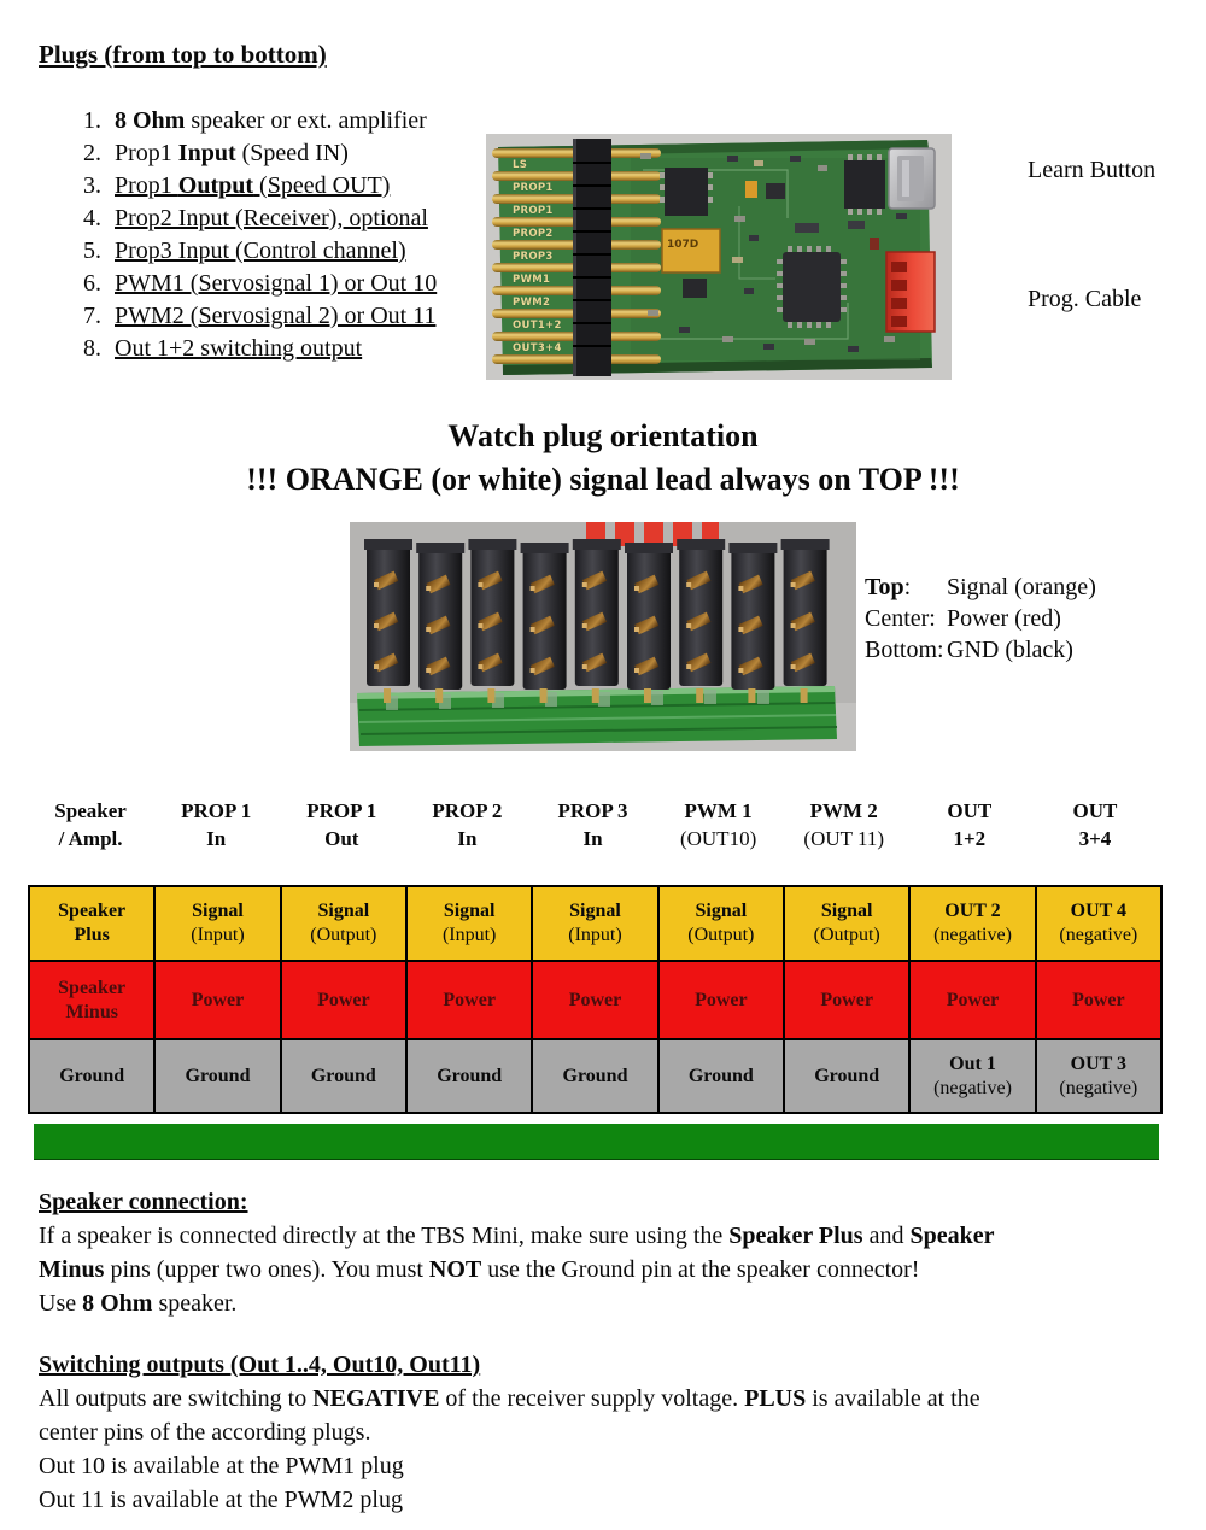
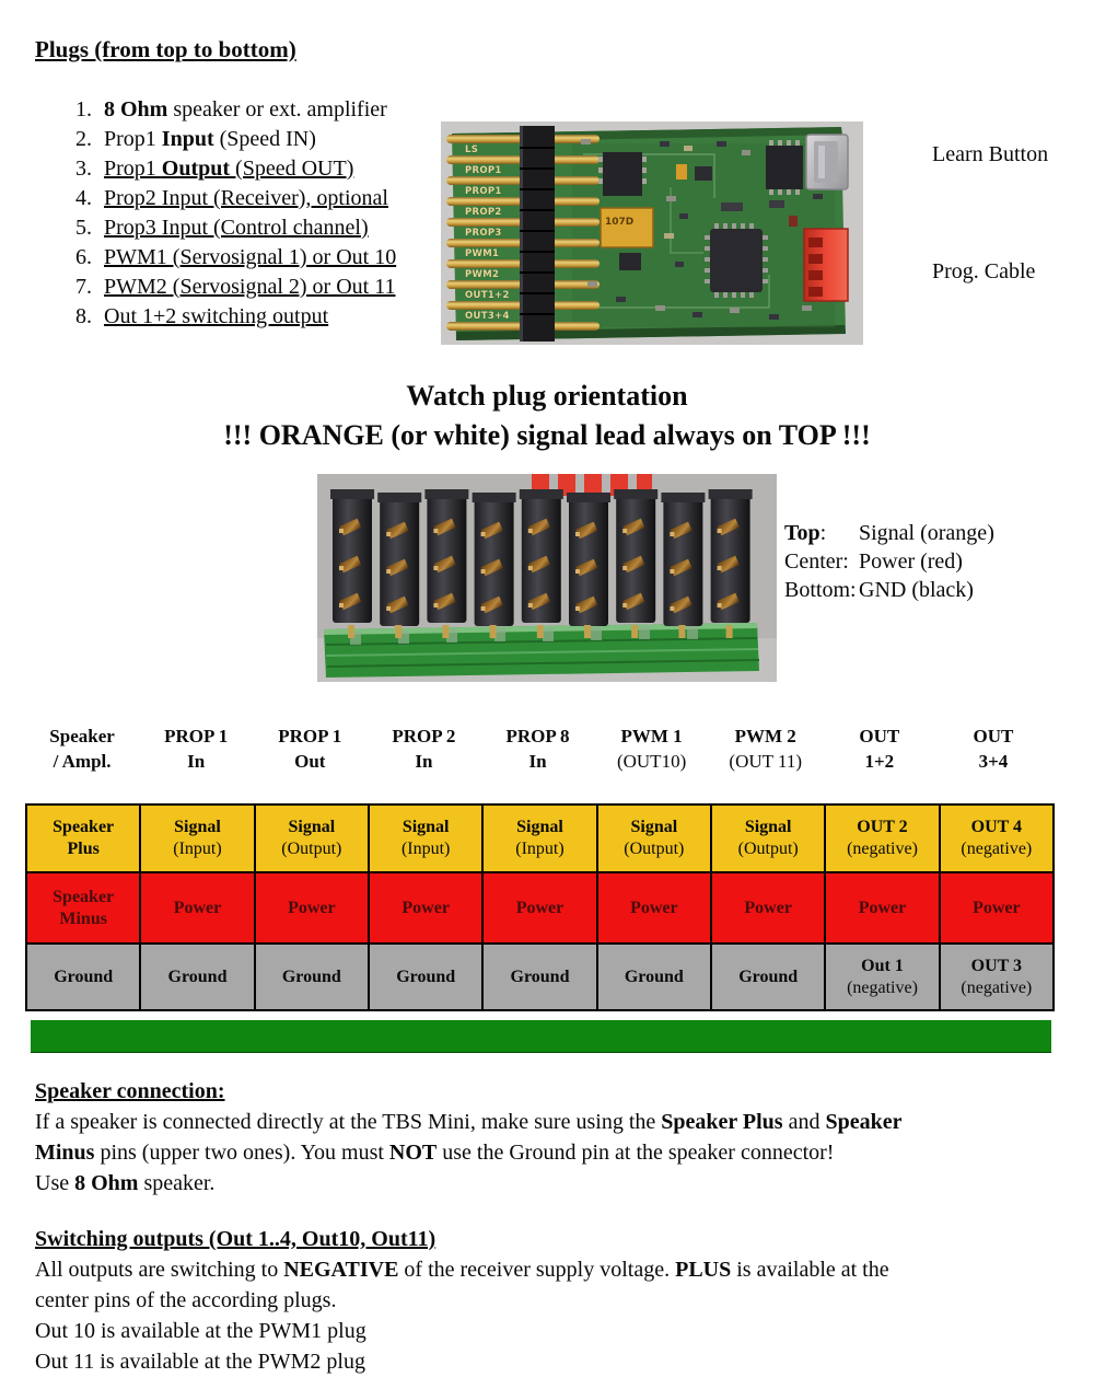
  Plugs (from top to bottom)
  1.
  8 Ohm speaker or ext. amplifier
  2.
  Prop1 Input (Speed IN)
  3.
  Prop1 Output (Speed OUT)
  4.
  Prop2 Input (Receiver), optional
  5.
  Prop3 Input (Control channel)
  6.
  PWM1 (Servosignal 1) or Out 10
  7.
  PWM2 (Servosignal 2) or Out 11
  8.
  Out 1+2 switching output
  LS
  PROP1
  PROP1
  PROP2
  PROP3
  PWM1
  PWM2
  OUT1+2
  OUT3+4
  107D
  Learn Button
  Prog. Cable
  Watch plug orientation
  !!! ORANGE (or white) signal lead always on TOP !!!
  Top:
  Signal (orange)
  Center:
  Power (red)
  Bottom:
  GND (black)
  Speaker
  / Ampl.
  PROP 1
  In
  PROP 1
  Out
  PROP 2
  In
- PROP 3
+ PROP 8
  In
  PWM 1
  (OUT10)
  PWM 2
  (OUT 11)
  OUT
  1+2
  OUT
  3+4
  Speaker
  Plus
  Signal
  (Input)
  Signal
  (Output)
  Signal
  (Input)
  Signal
  (Input)
  Signal
  (Output)
  Signal
  (Output)
  OUT 2
  (negative)
  OUT 4
  (negative)
  Speaker
  Minus
  Power
  Power
  Power
  Power
  Power
  Power
  Power
  Power
  Ground
  Ground
  Ground
  Ground
  Ground
  Ground
  Ground
  Out 1
  (negative)
  OUT 3
  (negative)
  Speaker connection:
  If a speaker is connected directly at the TBS Mini, make sure using the Speaker Plus and Speaker
  Minus pins (upper two ones). You must NOT use the Ground pin at the speaker connector!
  Use 8 Ohm speaker.
  Switching outputs (Out 1..4, Out10, Out11)
  All outputs are switching to NEGATIVE of the receiver supply voltage. PLUS is available at the
  center pins of the according plugs.
  Out 10 is available at the PWM1 plug
  Out 11 is available at the PWM2 plug
